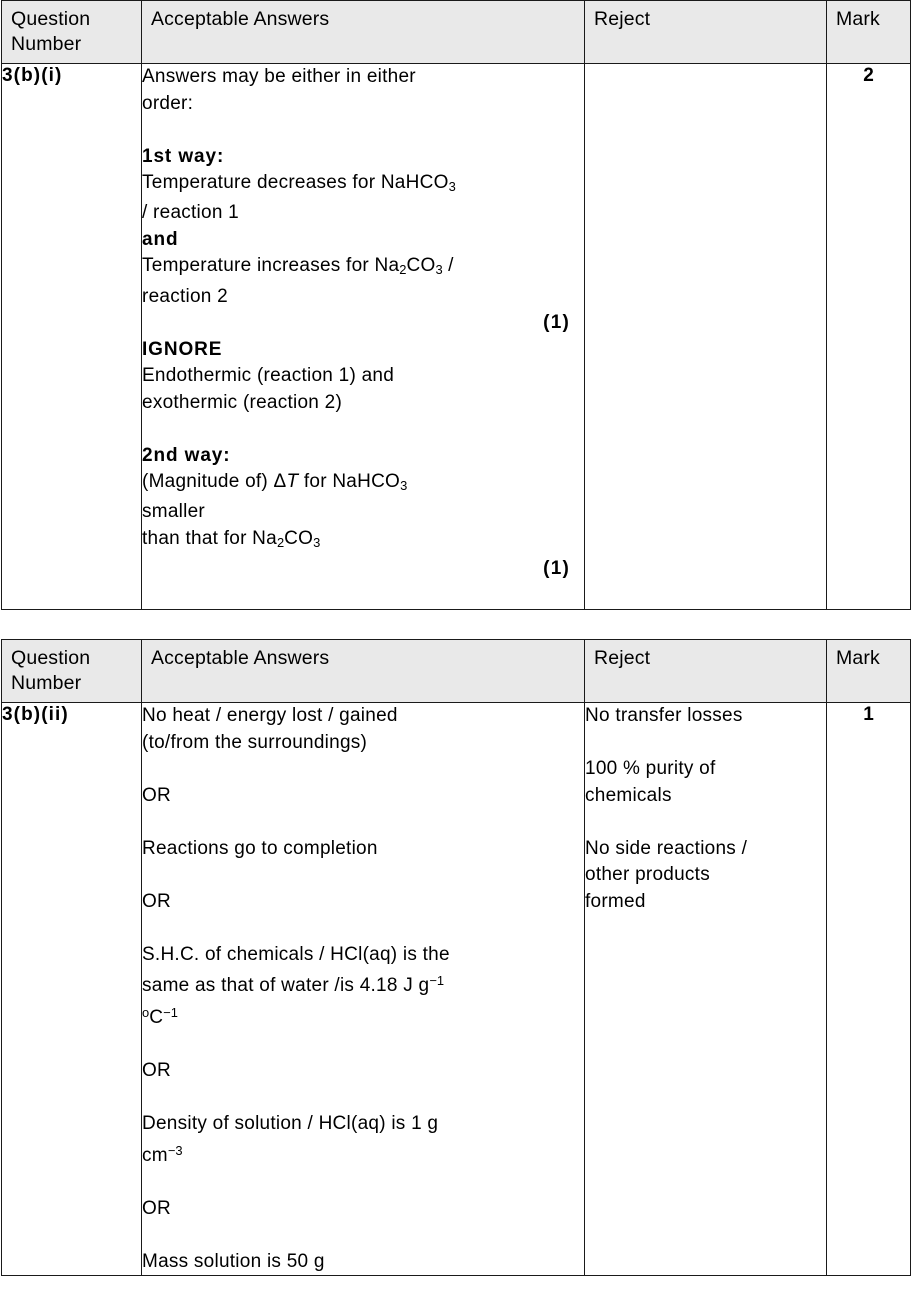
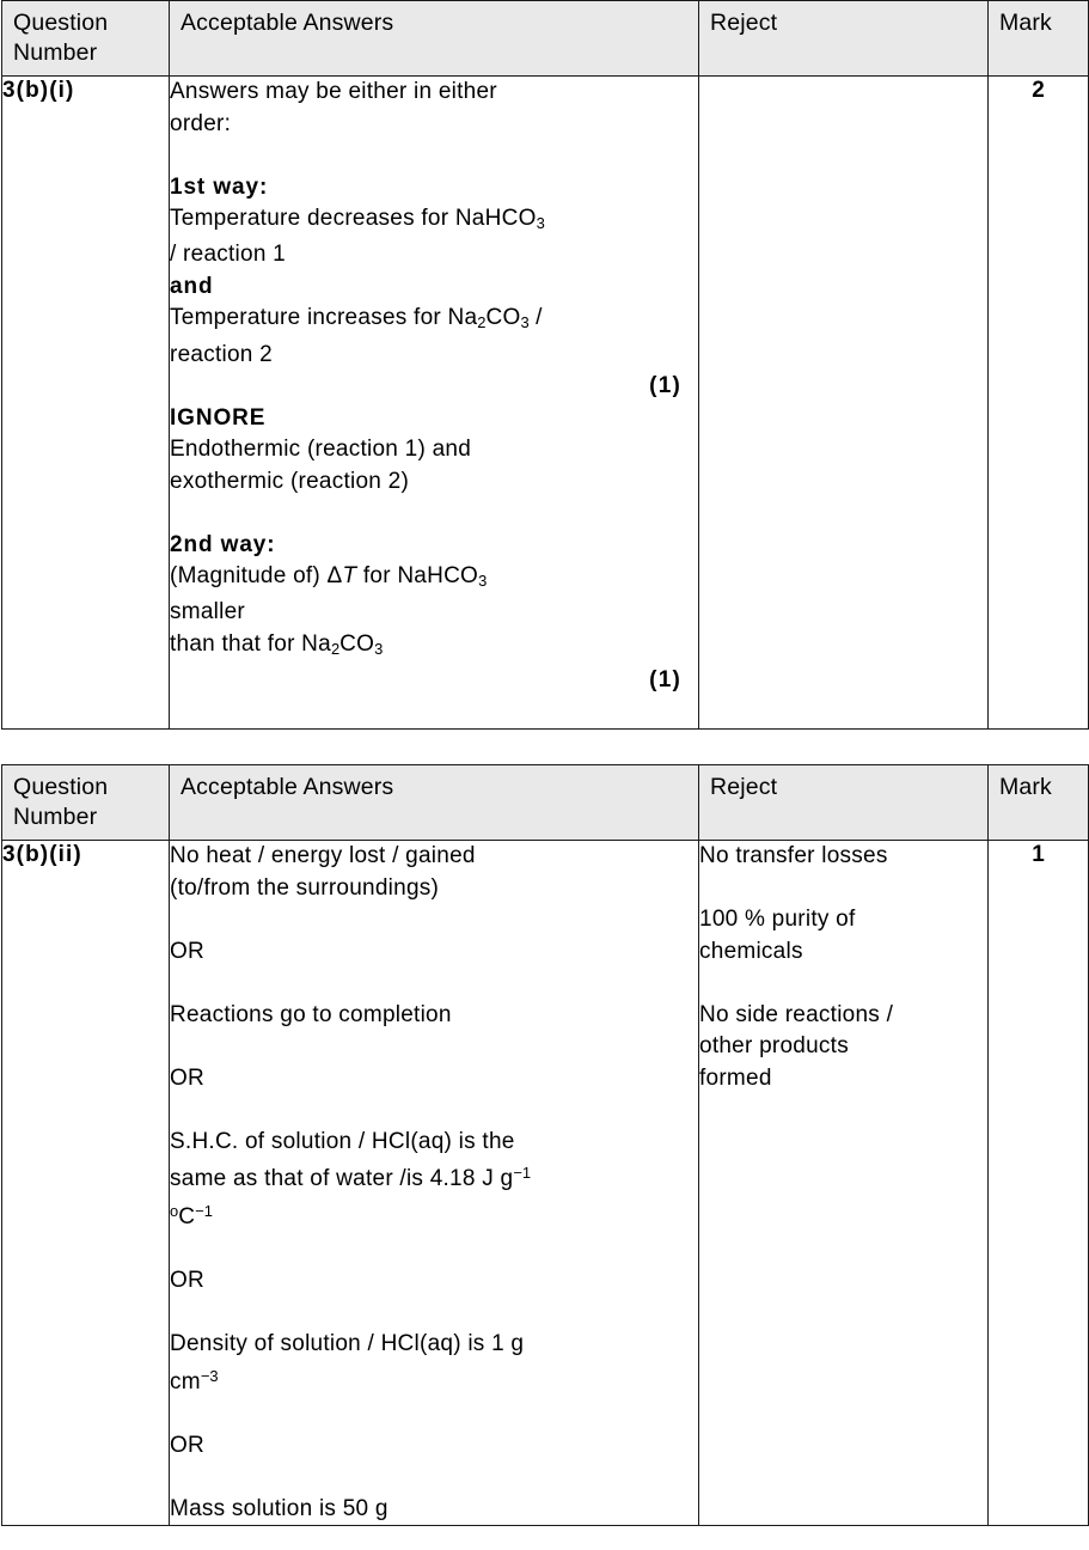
  Question Number	Acceptable Answers	Reject	Mark
  3(b)(i)	Answers may be either in eitherorder: 1st way:Temperature decreases for NaHCO3/ reaction 1andTemperature increases for Na2CO3 /reaction 2(1)IGNOREEndothermic (reaction 1) andexothermic (reaction 2) 2nd way:(Magnitude of) ΔT for NaHCO3smallerthan that for Na2CO3(1)		2
  Question Number	Acceptable Answers	Reject	Mark
- 3(b)(ii)	No heat / energy lost / gained(to/from the surroundings) OR Reactions go to completion OR S.H.C. of chemicals / HCl(aq) is thesame as that of water /is 4.18 J g−1oC−1 OR Density of solution / HCl(aq) is 1 gcm−3 OR Mass solution is 50 g	No transfer losses 100 % purity ofchemicals No side reactions /other productsformed	1
+ 3(b)(ii)	No heat / energy lost / gained(to/from the surroundings) OR Reactions go to completion OR S.H.C. of solution / HCl(aq) is thesame as that of water /is 4.18 J g−1oC−1 OR Density of solution / HCl(aq) is 1 gcm−3 OR Mass solution is 50 g	No transfer losses 100 % purity ofchemicals No side reactions /other productsformed	1
